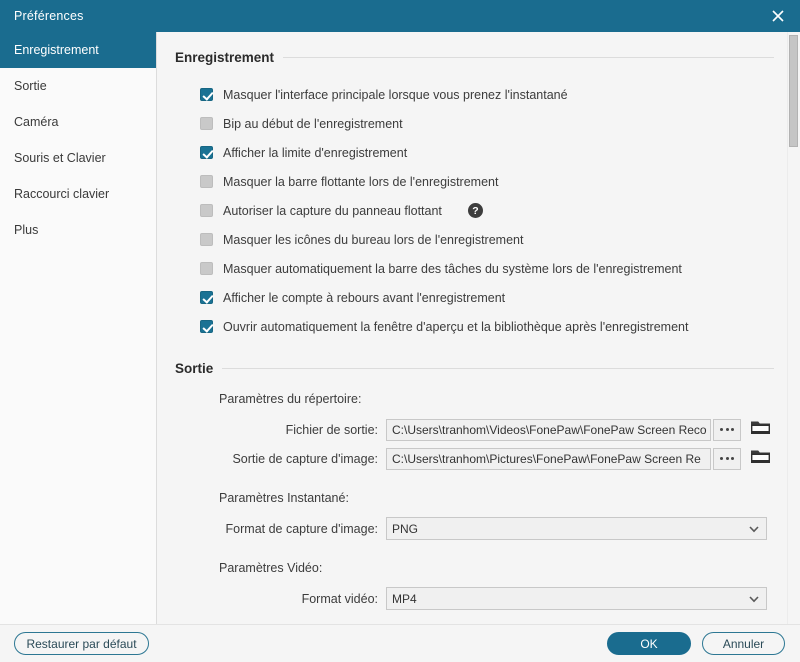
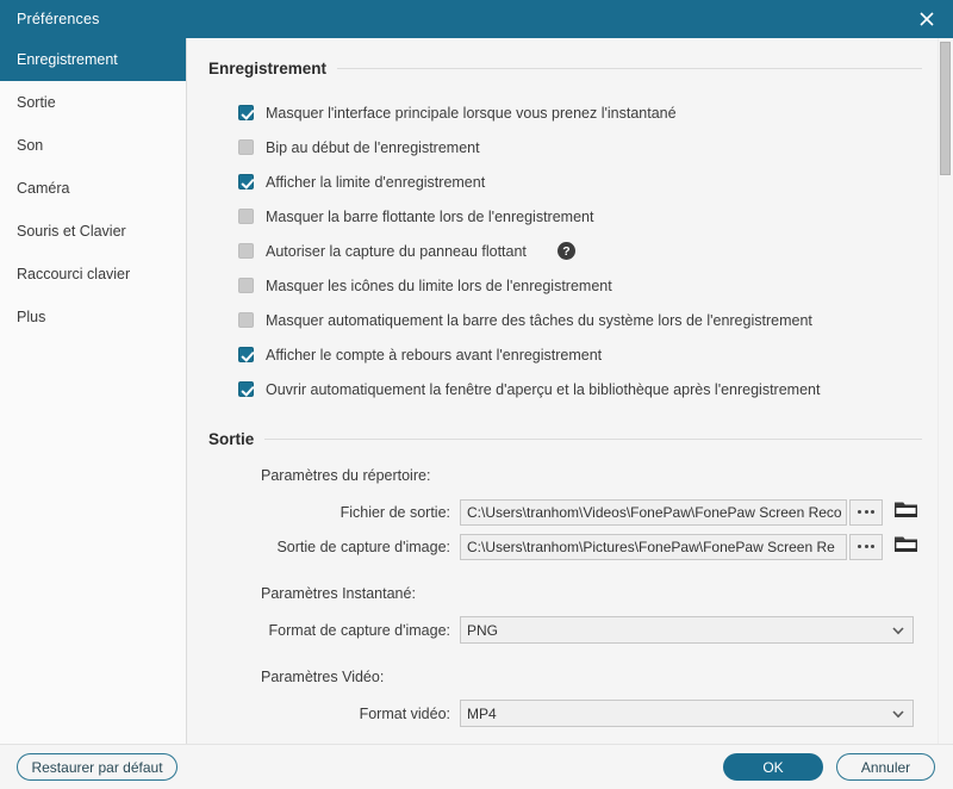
  Préférences
  Enregistrement
  Sortie
+ Son
  Caméra
  Souris et Clavier
  Raccourci clavier
  Plus
  Enregistrement
  Masquer l'interface principale lorsque vous prenez l'instantané
  Bip au début de l'enregistrement
  Afficher la limite d'enregistrement
  Masquer la barre flottante lors de l'enregistrement
  Autoriser la capture du panneau flottant
  ?
- Masquer les icônes du bureau lors de l'enregistrement
+ Masquer les icônes du limite lors de l'enregistrement
  Masquer automatiquement la barre des tâches du système lors de l'enregistrement
  Afficher le compte à rebours avant l'enregistrement
  Ouvrir automatiquement la fenêtre d'aperçu et la bibliothèque après l'enregistrement
  Sortie
  Paramètres du répertoire:
  Fichier de sortie:
  C:\Users\tranhom\Videos\FonePaw\FonePaw Screen Reco
  Sortie de capture d'image:
  C:\Users\tranhom\Pictures\FonePaw\FonePaw Screen Re
  Paramètres Instantané:
  Format de capture d'image:
  PNG
  Paramètres Vidéo:
  Format vidéo:
  MP4
  Restaurer par défaut
  OK
  Annuler
